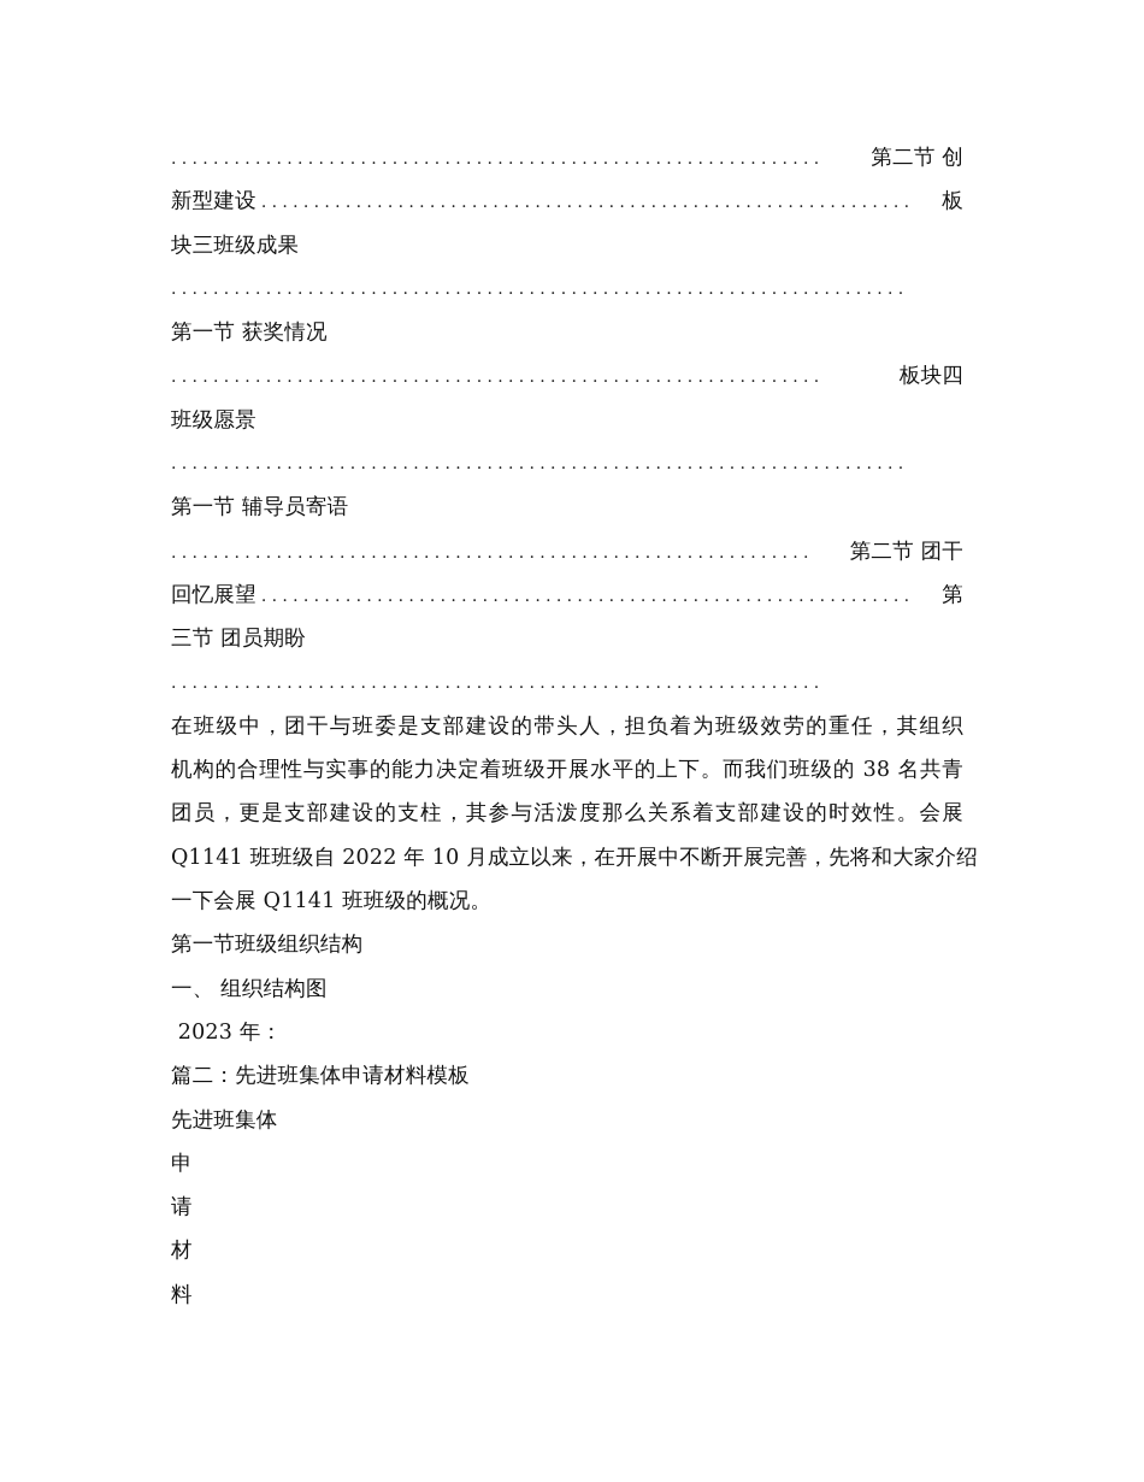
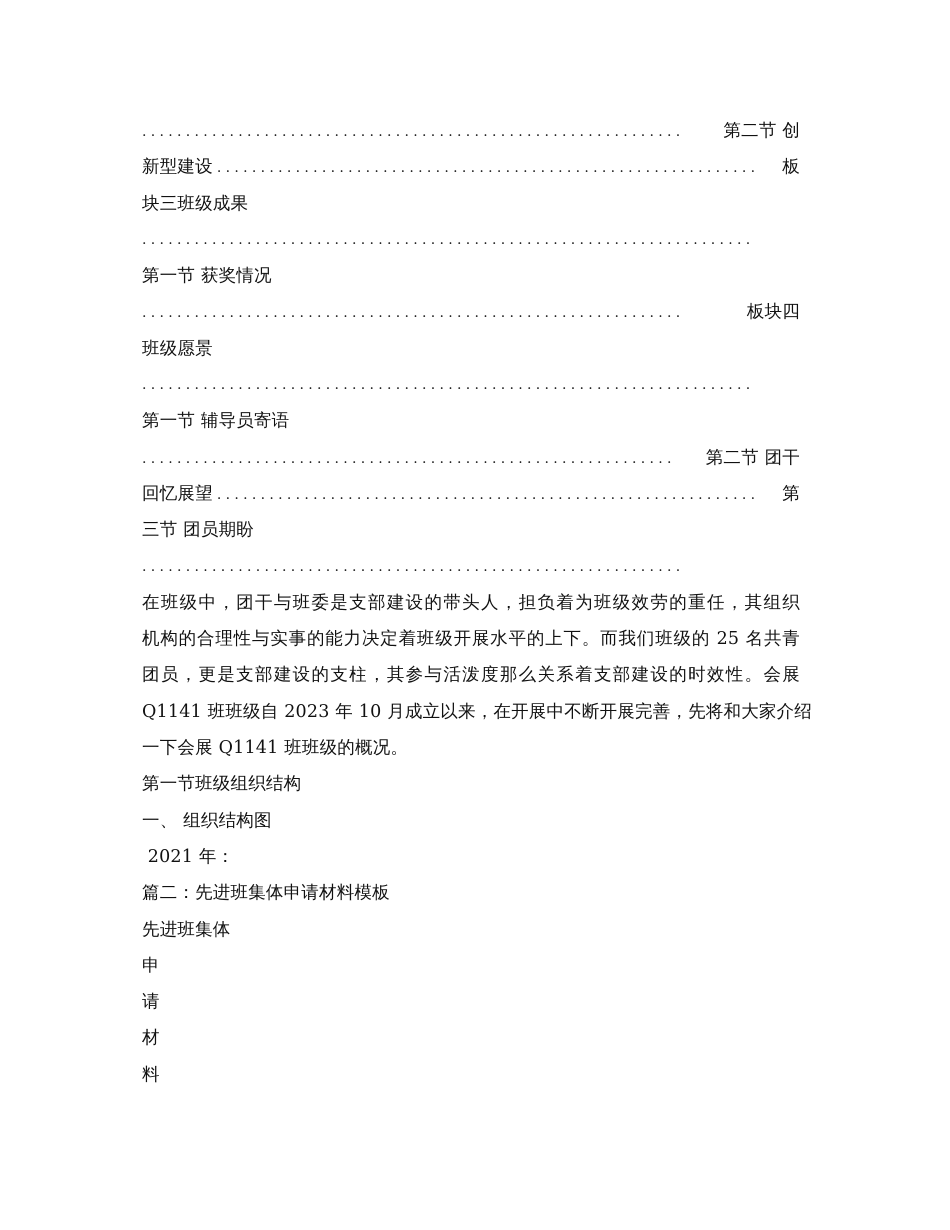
  ..............................................................
  第二节 创
  新型建设
  ..............................................................
  板
  块三班级成果
  ......................................................................
  第一节 获奖情况
  ..............................................................
  板块四
  班级愿景
  ......................................................................
  第一节 辅导员寄语
  .............................................................
  第二节 团干
  回忆展望
  ..............................................................
  第
  三节 团员期盼
  ..............................................................
  在班级中，团干与班委是支部建设的带头人，担负着为班级效劳的重任，其组织
- 机构的合理性与实事的能力决定着班级开展水平的上下。而我们班级的 38 名共青
+ 机构的合理性与实事的能力决定着班级开展水平的上下。而我们班级的 25 名共青
  团员，更是支部建设的支柱，其参与活泼度那么关系着支部建设的时效性。会展
- Q1141 班班级自 2022 年 10 月成立以来，在开展中不断开展完善，先将和大家介绍
+ Q1141 班班级自 2023 年 10 月成立以来，在开展中不断开展完善，先将和大家介绍
  一下会展 Q1141 班班级的概况。
  第一节班级组织结构
  一、 组织结构图
- 2023 年：
+ 2021 年：
  篇二：先进班集体申请材料模板
  先进班集体
  申
  请
  材
  料
